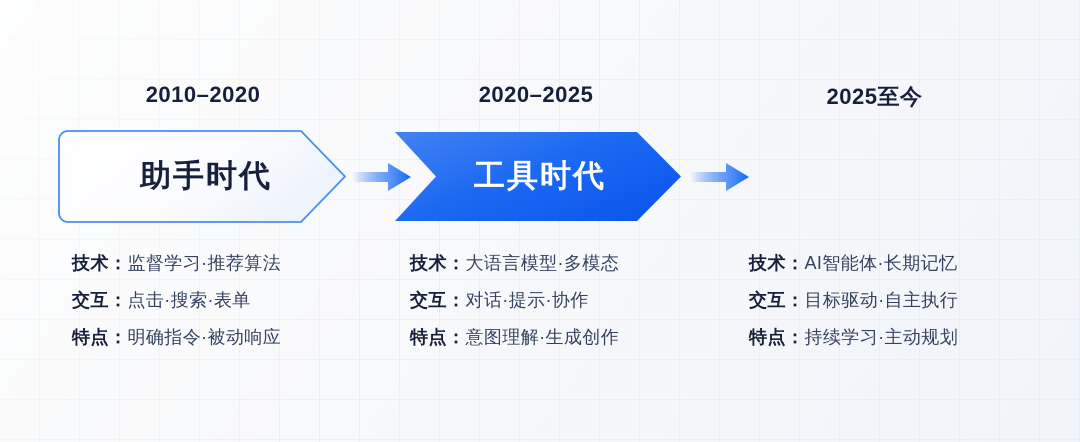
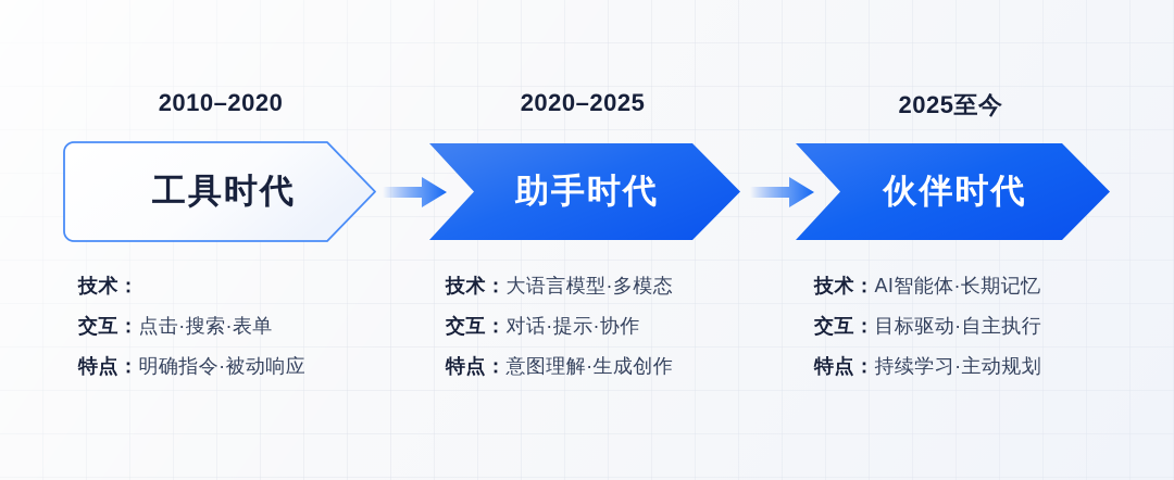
  2010–2020
- 助手时代
+ 工具时代
  技术：
- 监督学习·推荐算法
  交互：
  点击·搜索·表单
  特点：
  明确指令·被动响应
  2020–2025
- 工具时代
+ 助手时代
  技术：
  大语言模型·多模态
  交互：
  对话·提示·协作
  特点：
  意图理解·生成创作
  2025至今
+ 伙伴时代
  技术：
  AI智能体·长期记忆
  交互：
  目标驱动·自主执行
  特点：
  持续学习·主动规划
